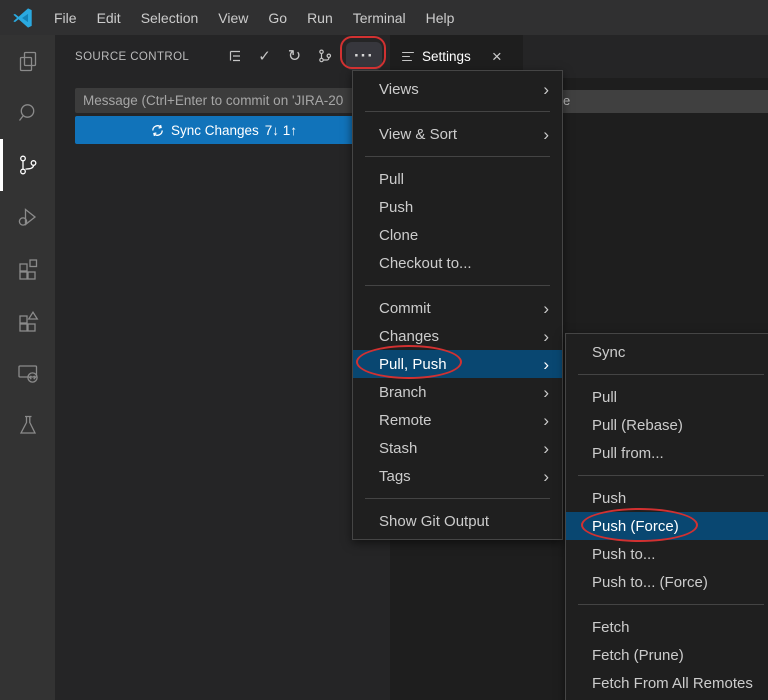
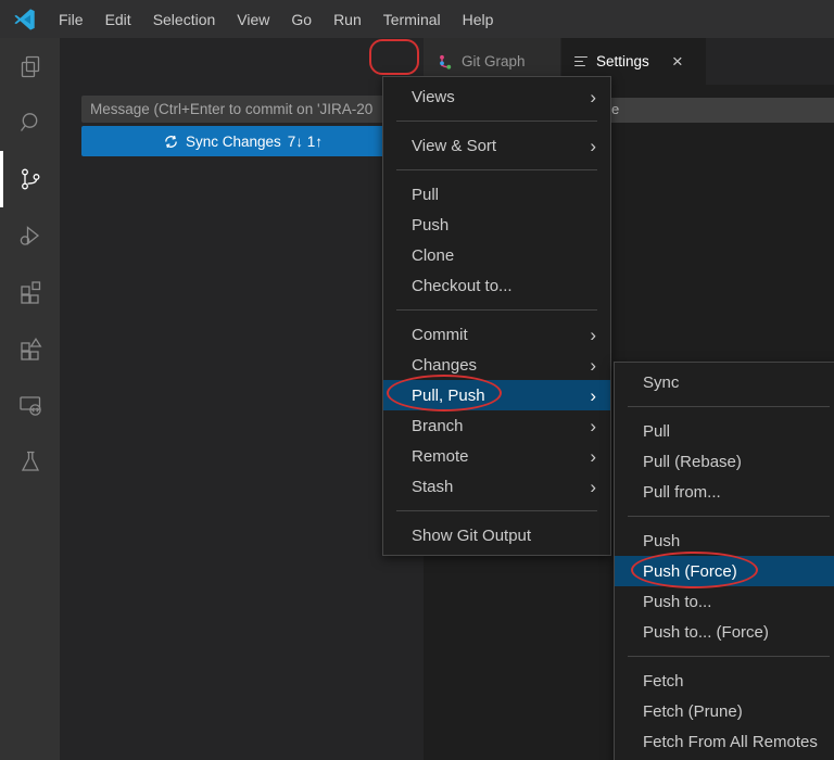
  File
  Edit
  Selection
  View
  Go
  Run
  Terminal
  Help
- SOURCE CONTROL
  Message (Ctrl+Enter to commit on 'JIRA-20
  Sync Changes
  7↓ 1↑
+ Git Graph
  Settings
  e
  Views
  View & Sort
  Pull
  Push
  Clone
  Checkout to...
  Commit
  Changes
  Pull, Push
  Branch
  Remote
  Stash
- Tags
  Show Git Output
  Sync
  Pull
  Pull (Rebase)
  Pull from...
  Push
  Push (Force)
  Push to...
  Push to... (Force)
  Fetch
  Fetch (Prune)
  Fetch From All Remotes
